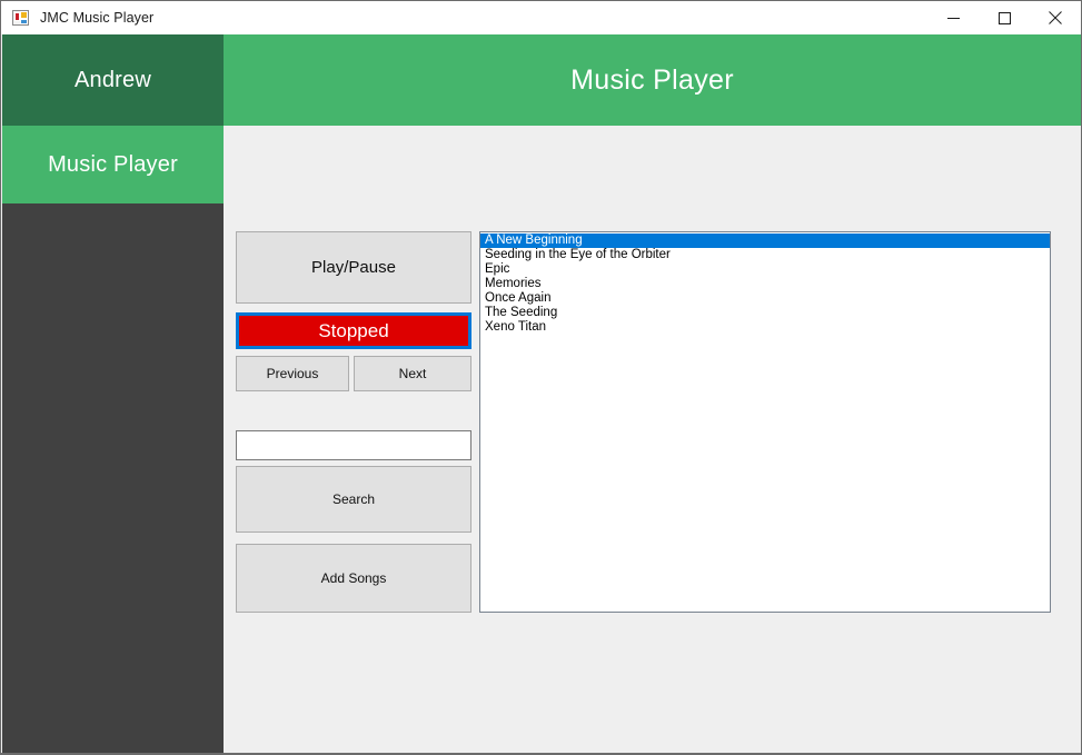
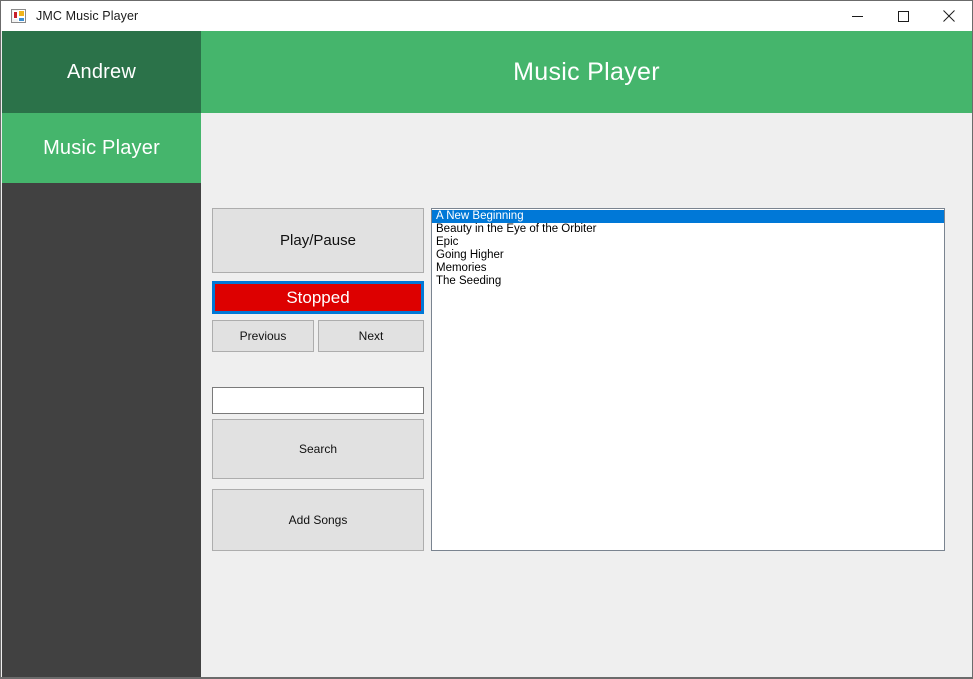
  JMC Music Player
  Andrew
  Music Player
  Music Player
  Play/Pause
  Stopped
  Previous
  Next
  Search
  Add Songs
  A New Beginning
- Seeding in the Eye of the Orbiter
+ Beauty in the Eye of the Orbiter
  Epic
+ Going Higher
  Memories
- Once Again
  The Seeding
- Xeno Titan
